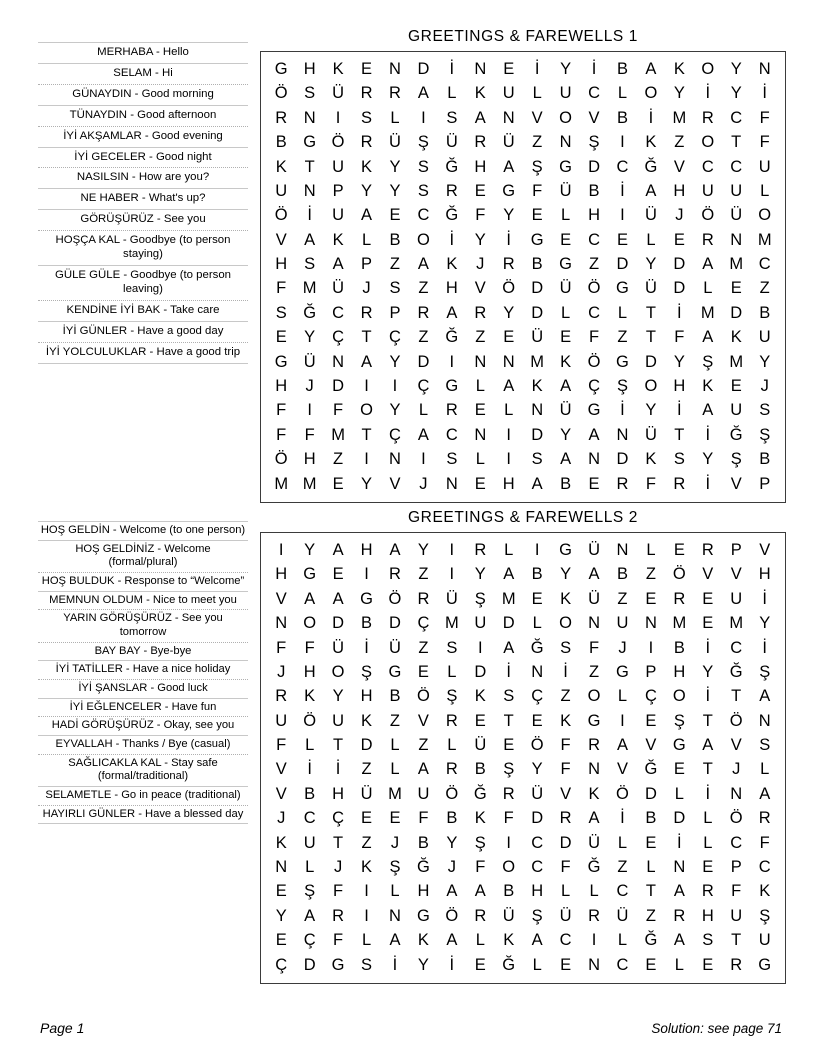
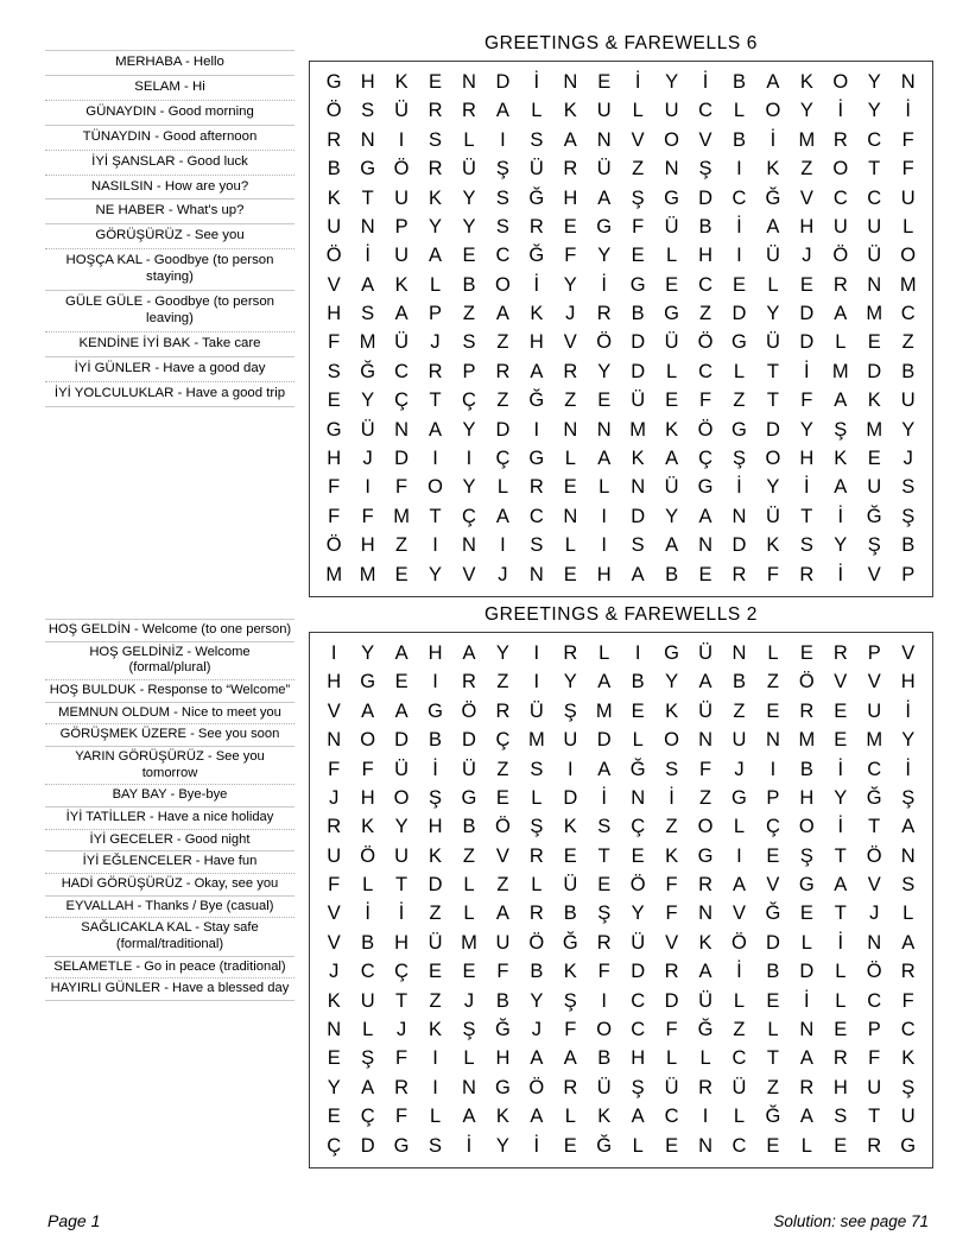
  MERHABA - Hello
  SELAM - Hi
  GÜNAYDIN - Good morning
  TÜNAYDIN - Good afternoon
- İYİ AKŞAMLAR - Good evening
- İYİ GECELER - Good night
+ İYİ ŞANSLAR - Good luck
  NASILSIN - How are you?
  NE HABER - What's up?
  GÖRÜŞÜRÜZ - See you
  HOŞÇA KAL - Goodbye (to person staying)
  GÜLE GÜLE - Goodbye (to person leaving)
  KENDİNE İYİ BAK - Take care
  İYİ GÜNLER - Have a good day
  İYİ YOLCULUKLAR - Have a good trip
- GREETINGS & FAREWELLS 1
+ GREETINGS & FAREWELLS 6
  G	H	K	E	N	D	İ	N	E	İ	Y	İ	B	A	K	O	Y	N
  Ö	S	Ü	R	R	A	L	K	U	L	U	C	L	O	Y	İ	Y	İ
  R	N	I	S	L	I	S	A	N	V	O	V	B	İ	M	R	C	F
  B	G	Ö	R	Ü	Ş	Ü	R	Ü	Z	N	Ş	I	K	Z	O	T	F
  K	T	U	K	Y	S	Ğ	H	A	Ş	G	D	C	Ğ	V	C	C	U
  U	N	P	Y	Y	S	R	E	G	F	Ü	B	İ	A	H	U	U	L
  Ö	İ	U	A	E	C	Ğ	F	Y	E	L	H	I	Ü	J	Ö	Ü	O
  V	A	K	L	B	O	İ	Y	İ	G	E	C	E	L	E	R	N	M
  H	S	A	P	Z	A	K	J	R	B	G	Z	D	Y	D	A	M	C
  F	M	Ü	J	S	Z	H	V	Ö	D	Ü	Ö	G	Ü	D	L	E	Z
  S	Ğ	C	R	P	R	A	R	Y	D	L	C	L	T	İ	M	D	B
  E	Y	Ç	T	Ç	Z	Ğ	Z	E	Ü	E	F	Z	T	F	A	K	U
  G	Ü	N	A	Y	D	I	N	N	M	K	Ö	G	D	Y	Ş	M	Y
  H	J	D	I	I	Ç	G	L	A	K	A	Ç	Ş	O	H	K	E	J
  F	I	F	O	Y	L	R	E	L	N	Ü	G	İ	Y	İ	A	U	S
  F	F	M	T	Ç	A	C	N	I	D	Y	A	N	Ü	T	İ	Ğ	Ş
  Ö	H	Z	I	N	I	S	L	I	S	A	N	D	K	S	Y	Ş	B
  M	M	E	Y	V	J	N	E	H	A	B	E	R	F	R	İ	V	P
  HOŞ GELDİN - Welcome (to one person)
  HOŞ GELDİNİZ - Welcome (formal/plural)
  HOŞ BULDUK - Response to “Welcome”
  MEMNUN OLDUM - Nice to meet you
+ GÖRÜŞMEK ÜZERE - See you soon
  YARIN GÖRÜŞÜRÜZ - See you tomorrow
  BAY BAY - Bye-bye
  İYİ TATİLLER - Have a nice holiday
- İYİ ŞANSLAR - Good luck
+ İYİ GECELER - Good night
  İYİ EĞLENCELER - Have fun
  HADİ GÖRÜŞÜRÜZ - Okay, see you
  EYVALLAH - Thanks / Bye (casual)
  SAĞLICAKLA KAL - Stay safe (formal/traditional)
  SELAMETLE - Go in peace (traditional)
  HAYIRLI GÜNLER - Have a blessed day
  GREETINGS & FAREWELLS 2
  I	Y	A	H	A	Y	I	R	L	I	G	Ü	N	L	E	R	P	V
  H	G	E	I	R	Z	I	Y	A	B	Y	A	B	Z	Ö	V	V	H
  V	A	A	G	Ö	R	Ü	Ş	M	E	K	Ü	Z	E	R	E	U	İ
  N	O	D	B	D	Ç	M	U	D	L	O	N	U	N	M	E	M	Y
  F	F	Ü	İ	Ü	Z	S	I	A	Ğ	S	F	J	I	B	İ	C	İ
  J	H	O	Ş	G	E	L	D	İ	N	İ	Z	G	P	H	Y	Ğ	Ş
  R	K	Y	H	B	Ö	Ş	K	S	Ç	Z	O	L	Ç	O	İ	T	A
  U	Ö	U	K	Z	V	R	E	T	E	K	G	I	E	Ş	T	Ö	N
  F	L	T	D	L	Z	L	Ü	E	Ö	F	R	A	V	G	A	V	S
  V	İ	İ	Z	L	A	R	B	Ş	Y	F	N	V	Ğ	E	T	J	L
  V	B	H	Ü	M	U	Ö	Ğ	R	Ü	V	K	Ö	D	L	İ	N	A
  J	C	Ç	E	E	F	B	K	F	D	R	A	İ	B	D	L	Ö	R
  K	U	T	Z	J	B	Y	Ş	I	C	D	Ü	L	E	İ	L	C	F
  N	L	J	K	Ş	Ğ	J	F	O	C	F	Ğ	Z	L	N	E	P	C
  E	Ş	F	I	L	H	A	A	B	H	L	L	C	T	A	R	F	K
  Y	A	R	I	N	G	Ö	R	Ü	Ş	Ü	R	Ü	Z	R	H	U	Ş
  E	Ç	F	L	A	K	A	L	K	A	C	I	L	Ğ	A	S	T	U
  Ç	D	G	S	İ	Y	İ	E	Ğ	L	E	N	C	E	L	E	R	G
  Page 1
  Solution: see page 71
